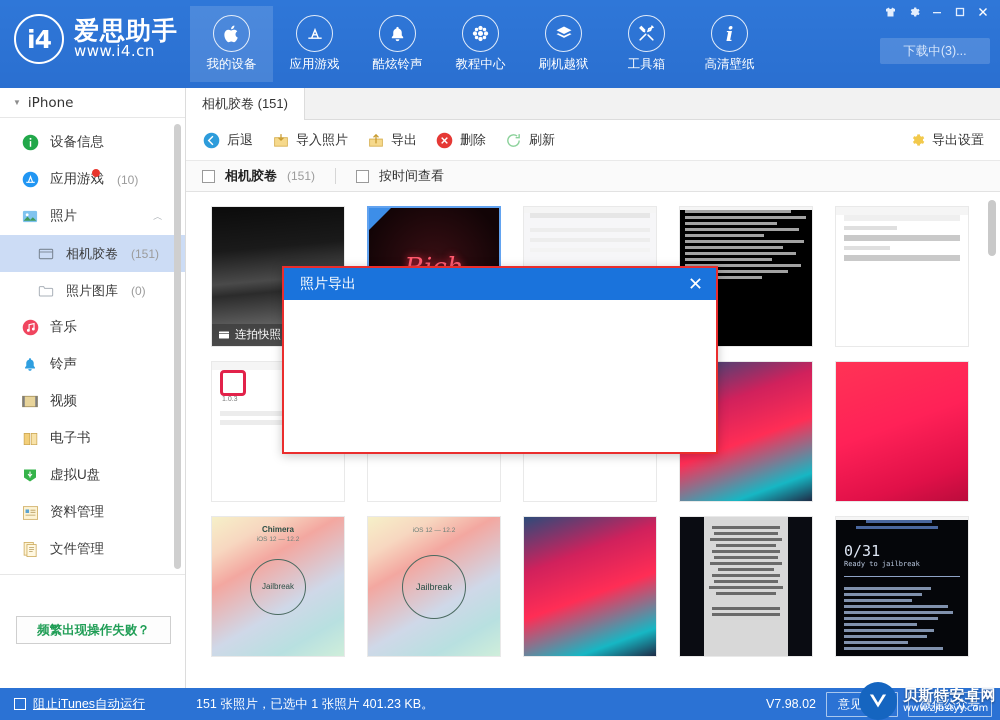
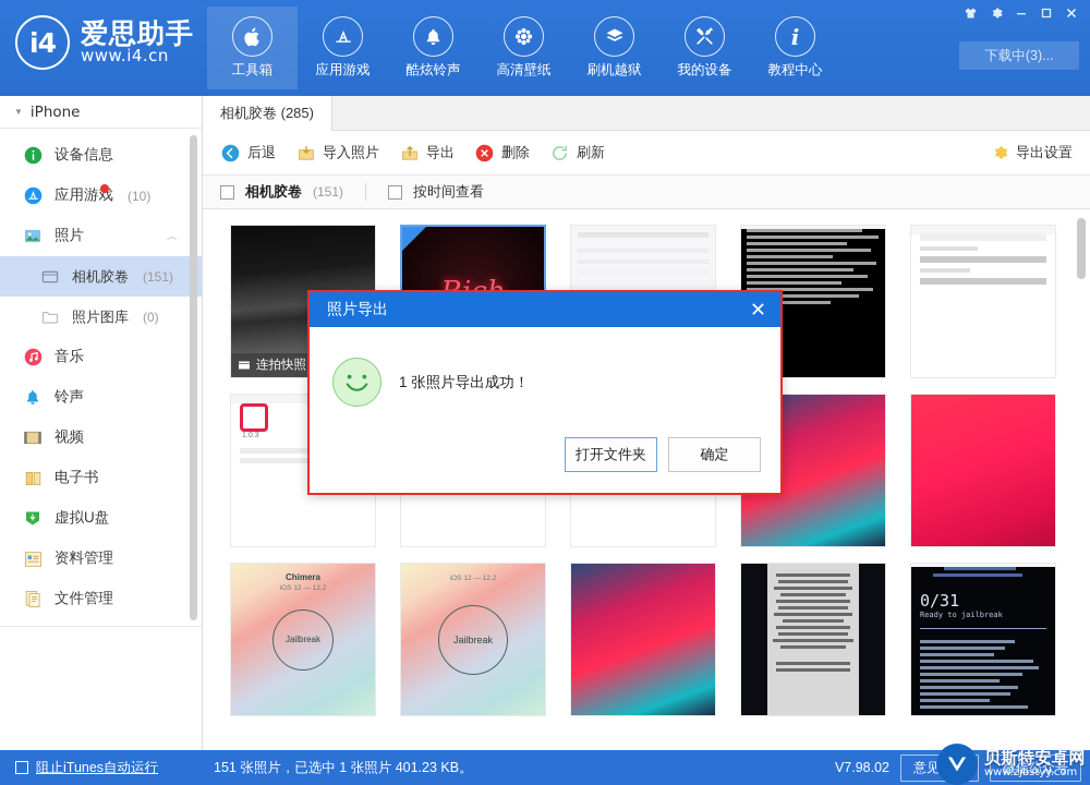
  i4
  爱思助手
  www.i4.cn
- 我的设备
+ 工具箱
  应用游戏
  酷炫铃声
- 教程中心
+ 高清壁纸
  刷机越狱
- 工具箱
+ 我的设备
  i
- 高清壁纸
+ 教程中心
  下载中(3)...
  ▼
  iPhone
  设备信息
  应用游戏
  (10)
  照片
  ︿
  相机胶卷
  (151)
  照片图库
  (0)
  音乐
  铃声
  视频
  电子书
  虚拟U盘
  资料管理
  文件管理
- 频繁出现操作失败？
- 相机胶卷 (151)
+ 相机胶卷 (285)
  后退
  导入照片
  导出
  删除
  刷新
  导出设置
  相机胶卷
  (151)
  按时间查看
  连拍快照
  Chimera
  Jailbreak
  Jailbreak
  0/31
  Ready to jailbreak
  照片导出
+ 1 张照片导出成功！
+ 打开文件夹
+ 确定
  阻止iTunes自动运行
  151 张照片，已选中 1 张照片 401.23 KB。
  V7.98.02
  微信公众号
  贝斯特安卓网
  www.zjbstyy.com
